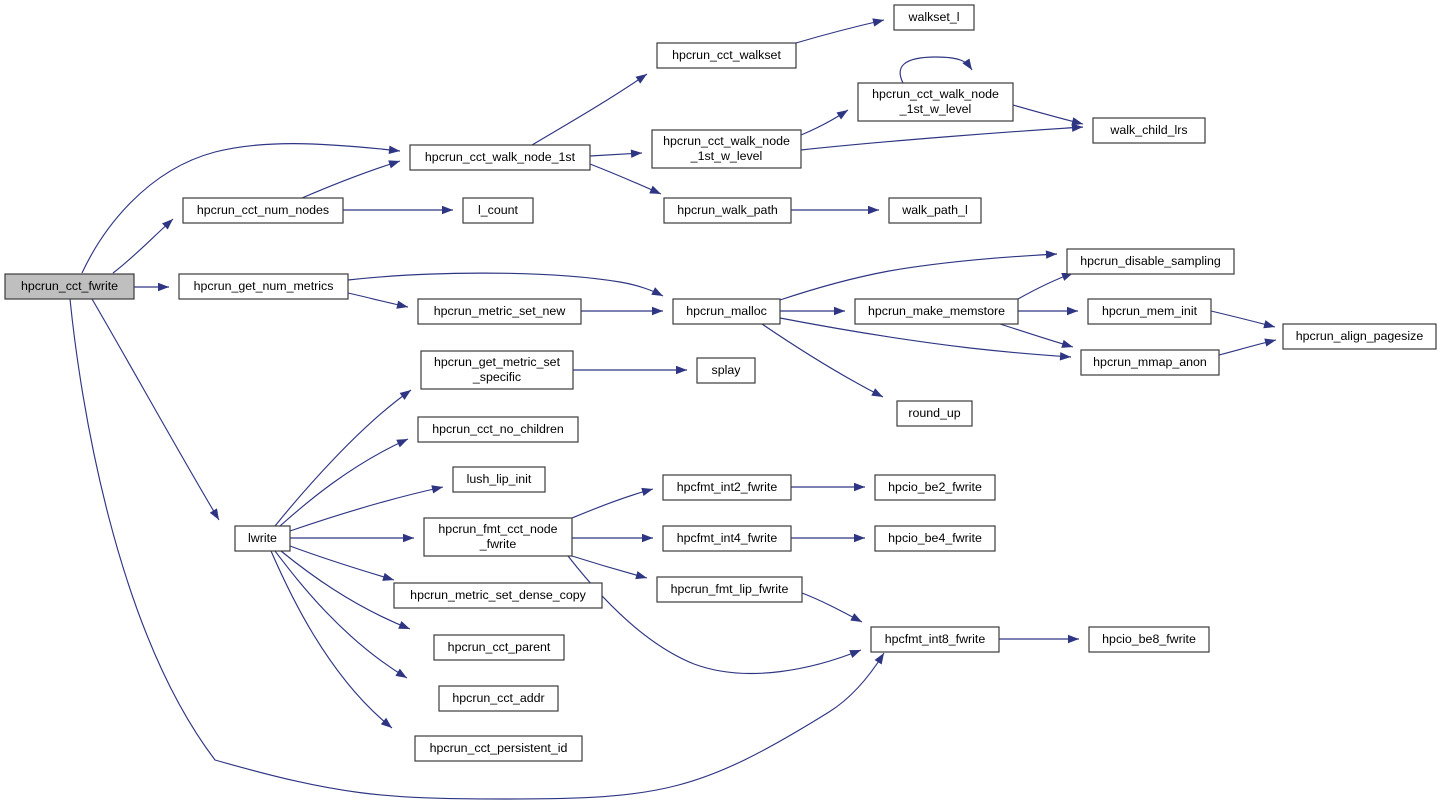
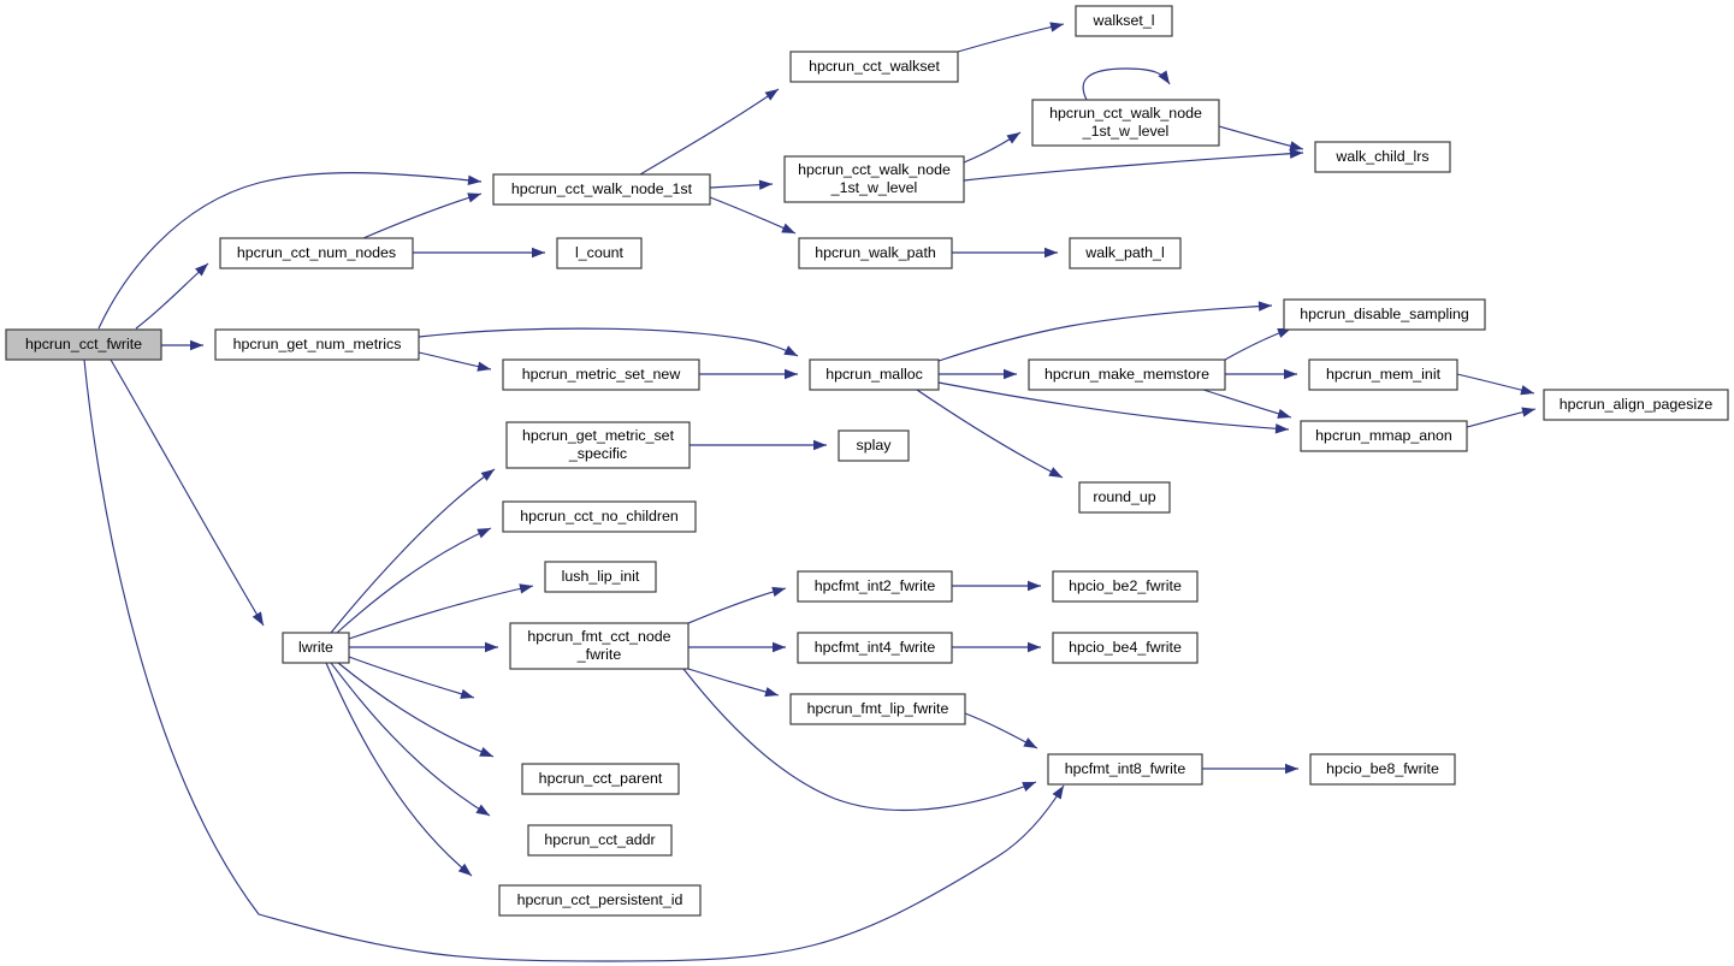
  hpcrun_cct_fwrite
  hpcrun_cct_num_nodes
  hpcrun_get_num_metrics
  lwrite
  hpcrun_cct_walk_node_1st
  l_count
  hpcrun_metric_set_new
  hpcrun_get_metric_set
  _specific
  hpcrun_cct_no_children
  lush_lip_init
  hpcrun_fmt_cct_node
  _fwrite
- hpcrun_metric_set_dense_copy
  hpcrun_cct_parent
  hpcrun_cct_addr
  hpcrun_cct_persistent_id
  hpcrun_cct_walkset
  hpcrun_cct_walk_node
  _1st_w_level
  hpcrun_walk_path
  hpcrun_malloc
  splay
  round_up
  hpcfmt_int2_fwrite
  hpcfmt_int4_fwrite
  hpcrun_fmt_lip_fwrite
  walkset_l
  hpcrun_cct_walk_node
  _1st_w_level
  walk_child_lrs
  walk_path_l
  hpcrun_disable_sampling
  hpcrun_make_memstore
  hpcrun_mem_init
  hpcrun_mmap_anon
  hpcrun_align_pagesize
  hpcio_be2_fwrite
  hpcio_be4_fwrite
  hpcfmt_int8_fwrite
  hpcio_be8_fwrite
